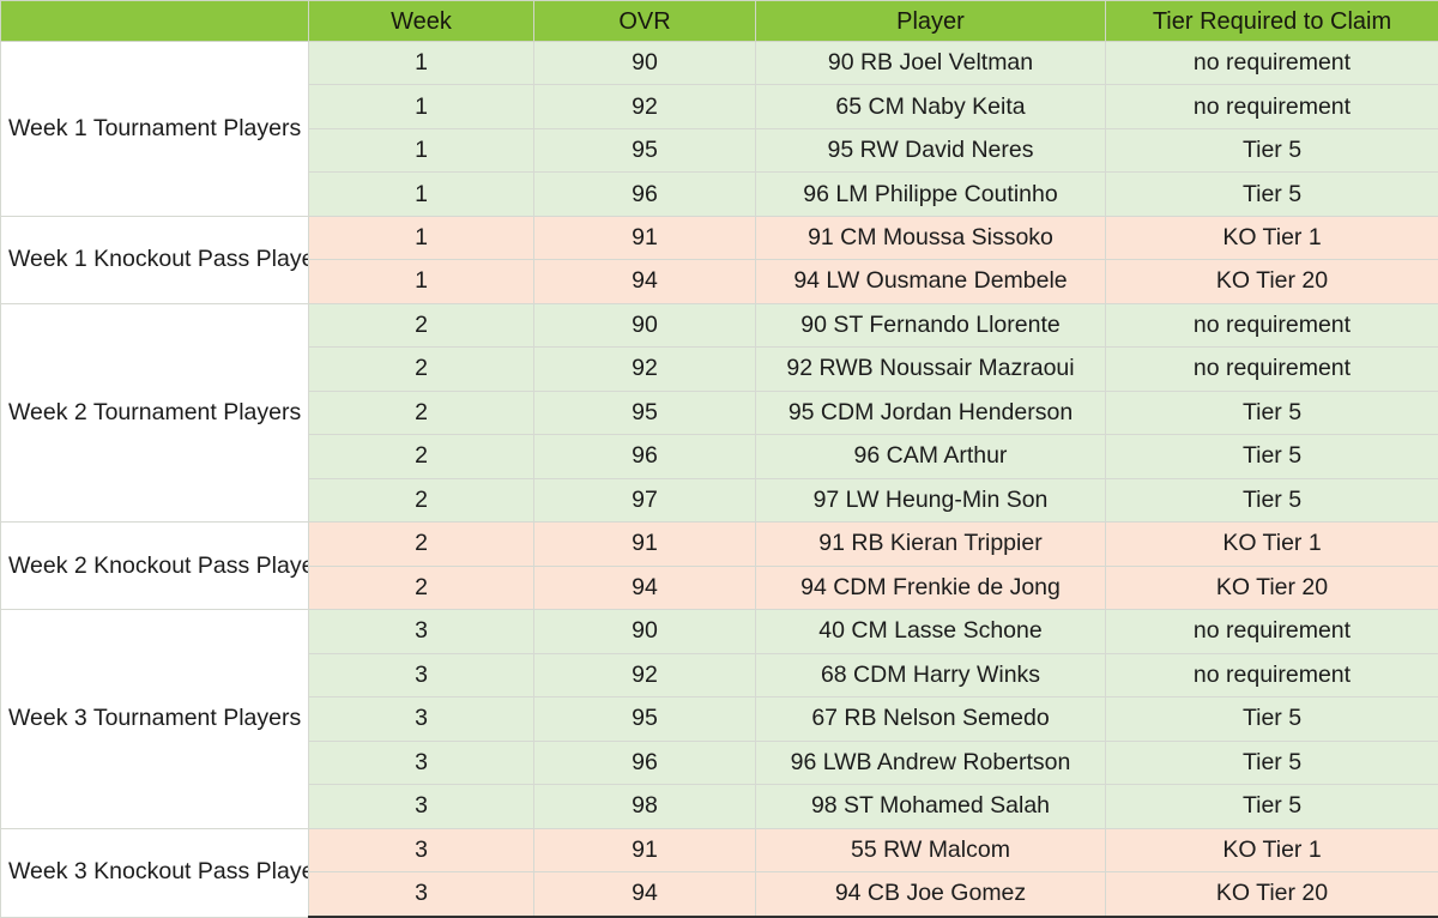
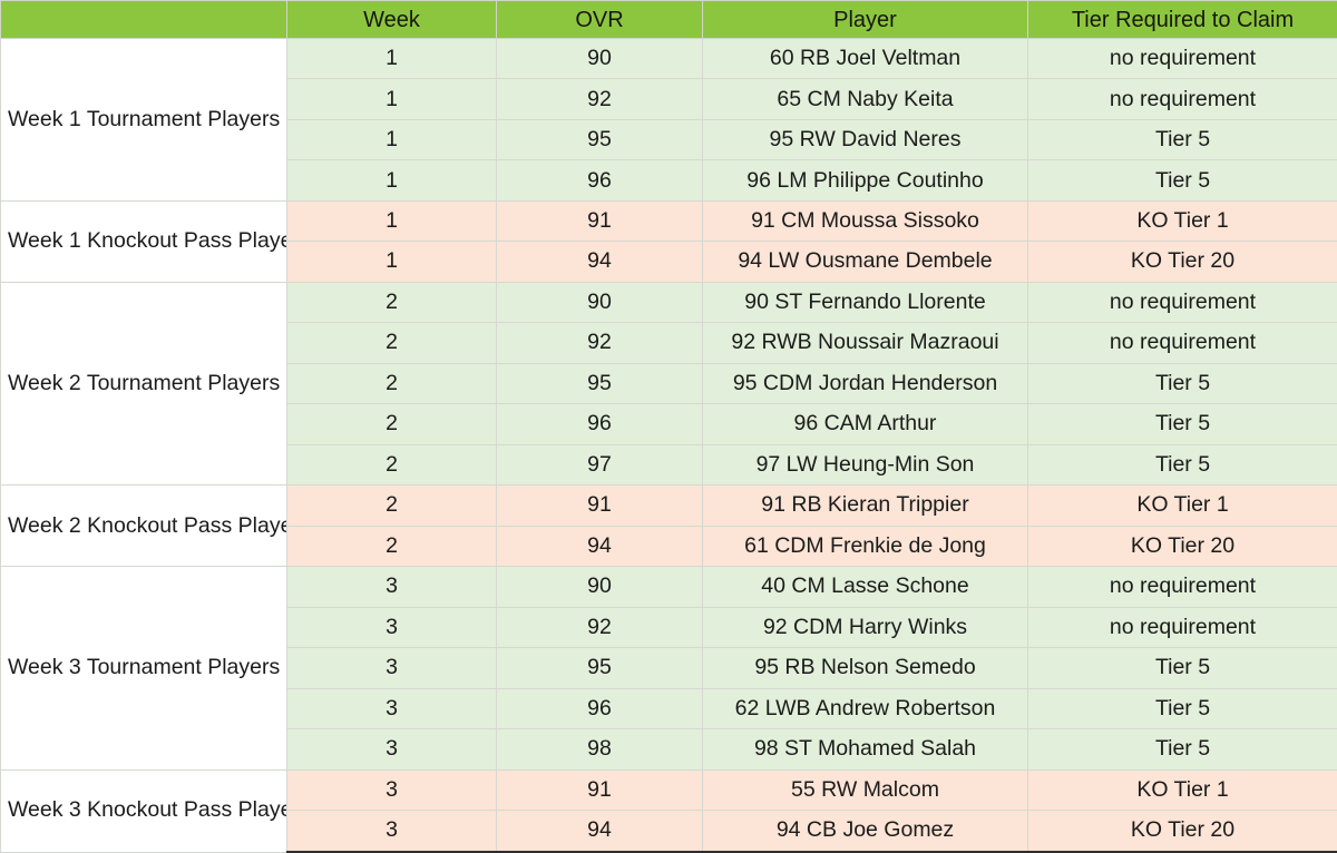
  	Week	OVR	Player	Tier Required to Claim
- Week 1 Tournament Players	1	90	90 RB Joel Veltman	no requirement
+ Week 1 Tournament Players	1	90	60 RB Joel Veltman	no requirement
  1	92	65 CM Naby Keita	no requirement
  1	95	95 RW David Neres	Tier 5
  1	96	96 LM Philippe Coutinho	Tier 5
  Week 1 Knockout Pass Play	1	91	91 CM Moussa Sissoko	KO Tier 1
  1	94	94 LW Ousmane Dembele	KO Tier 20
  Week 2 Tournament Players	2	90	90 ST Fernando Llorente	no requirement
  2	92	92 RWB Noussair Mazraoui	no requirement
  2	95	95 CDM Jordan Henderson	Tier 5
  2	96	96 CAM Arthur	Tier 5
  2	97	97 LW Heung-Min Son	Tier 5
  Week 2 Knockout Pass Play	2	91	91 RB Kieran Trippier	KO Tier 1
- 2	94	94 CDM Frenkie de Jong	KO Tier 20
+ 2	94	61 CDM Frenkie de Jong	KO Tier 20
  Week 3 Tournament Players	3	90	40 CM Lasse Schone	no requirement
- 3	92	68 CDM Harry Winks	no requirement
+ 3	92	92 CDM Harry Winks	no requirement
- 3	95	67 RB Nelson Semedo	Tier 5
+ 3	95	95 RB Nelson Semedo	Tier 5
- 3	96	96 LWB Andrew Robertson	Tier 5
+ 3	96	62 LWB Andrew Robertson	Tier 5
  3	98	98 ST Mohamed Salah	Tier 5
  Week 3 Knockout Pass Play	3	91	55 RW Malcom	KO Tier 1
  3	94	94 CB Joe Gomez	KO Tier 20
